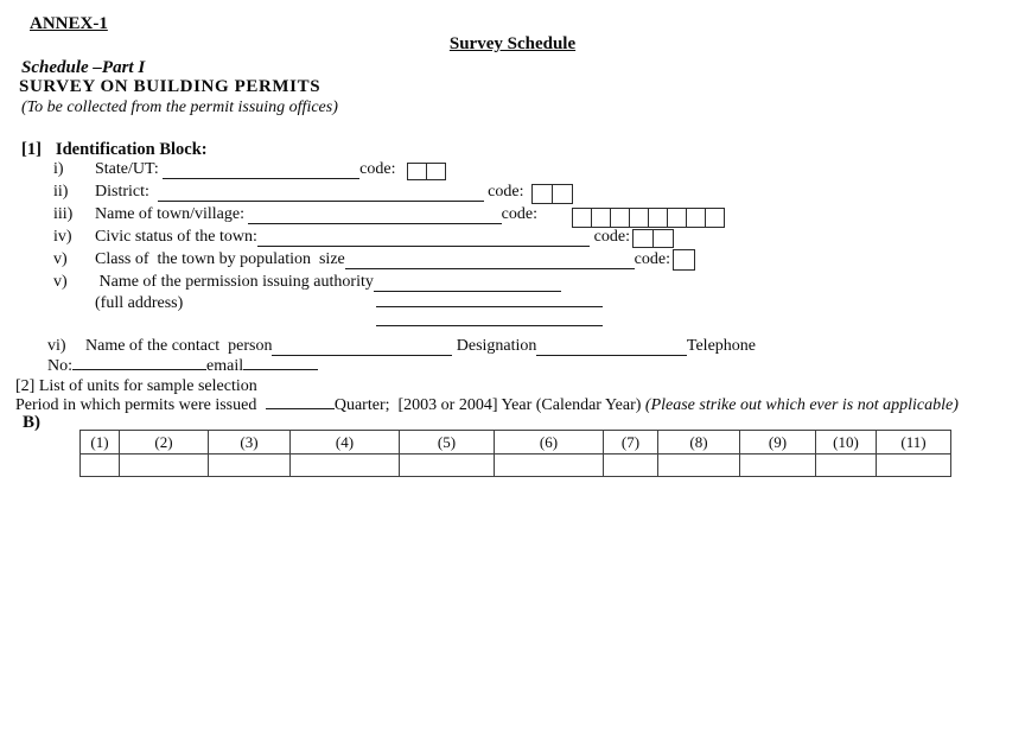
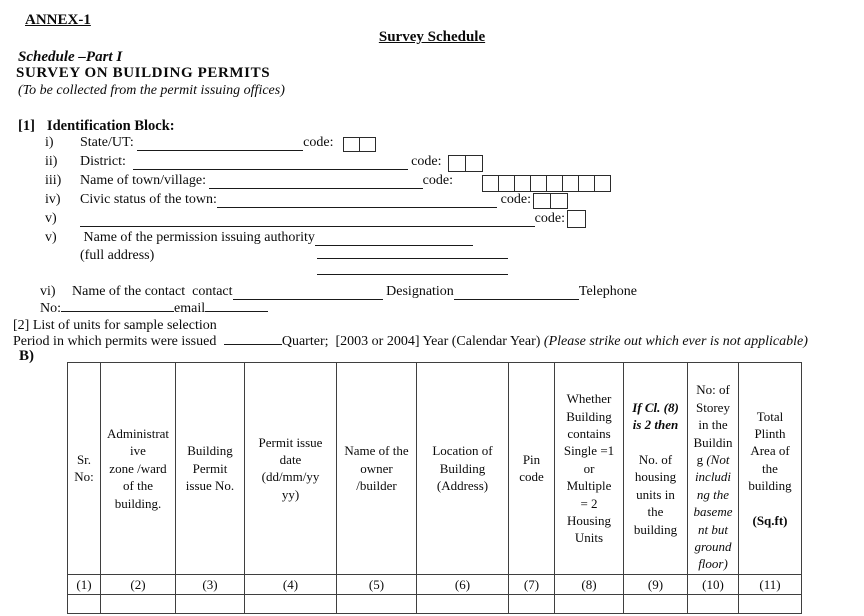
  ANNEX-1
  Survey Schedule
  Schedule –Part I
  SURVEY ON BUILDING PERMITS
  (To be collected from the permit issuing offices)
  [1] Identification Block:
  i)
  State/UT:
  code:
  ii)
  District:
  code:
  iii)
  Name of town/village:
  code:
  iv)
  Civic status of the town:
  code:
  v)
- Class of the town by population size
  code:
  v)
  Name of the permission issuing authority
  (full address)
  vi)
- Name of the contact person
+ Name of the contact contact
  Designation
  Telephone
  No: email
  [2] List of units for sample selection
  Period in which permits were issued Quarter; [2003 or 2004] Year (Calendar Year) (Please strike out which ever is not applicable)
  B)
+ Sr. No:	Administrat ive zone /ward of the building.	Building Permit issue No.	Permit issue date (dd/mm/yy yy)	Name of the owner /builder	Location of Building (Address)	Pin code	Whether Building contains Single =1 or Multiple = 2 Housing Units	If Cl. (8) is 2 then No. of housing units in the building	No: of Storey in the Buildin g (Not includi ng the baseme nt but ground floor)	Total Plinth Area of the building (Sq.ft)
  (1)	(2)	(3)	(4)	(5)	(6)	(7)	(8)	(9)	(10)	(11)
